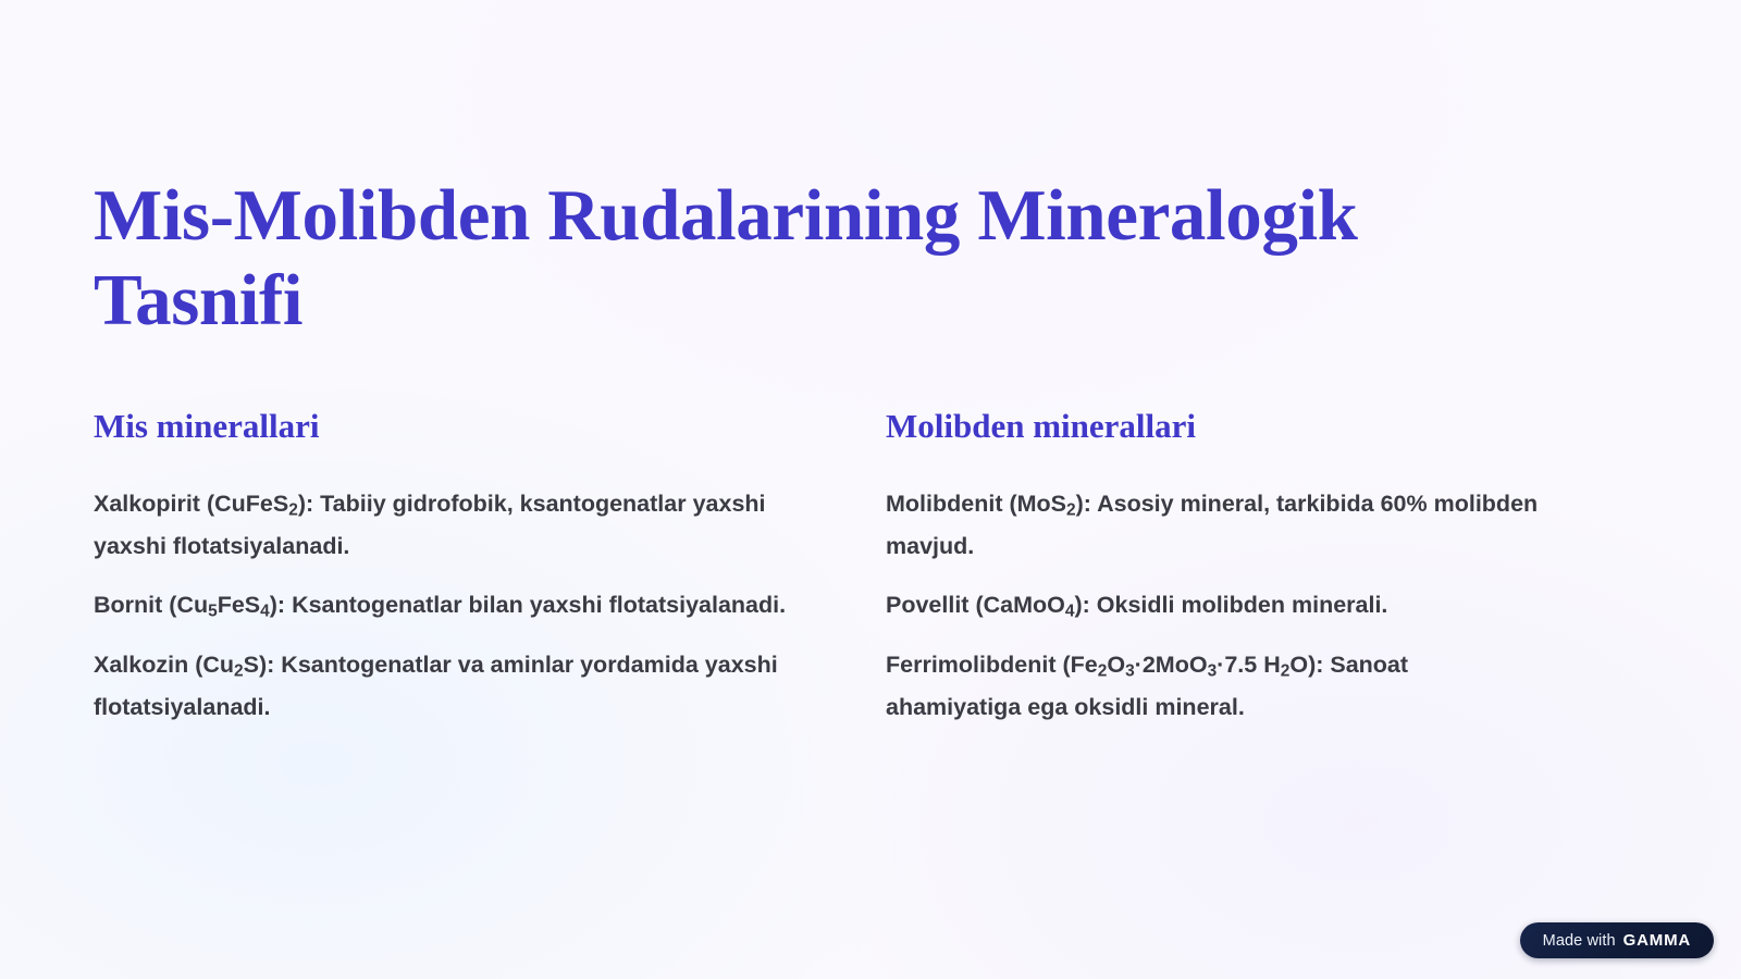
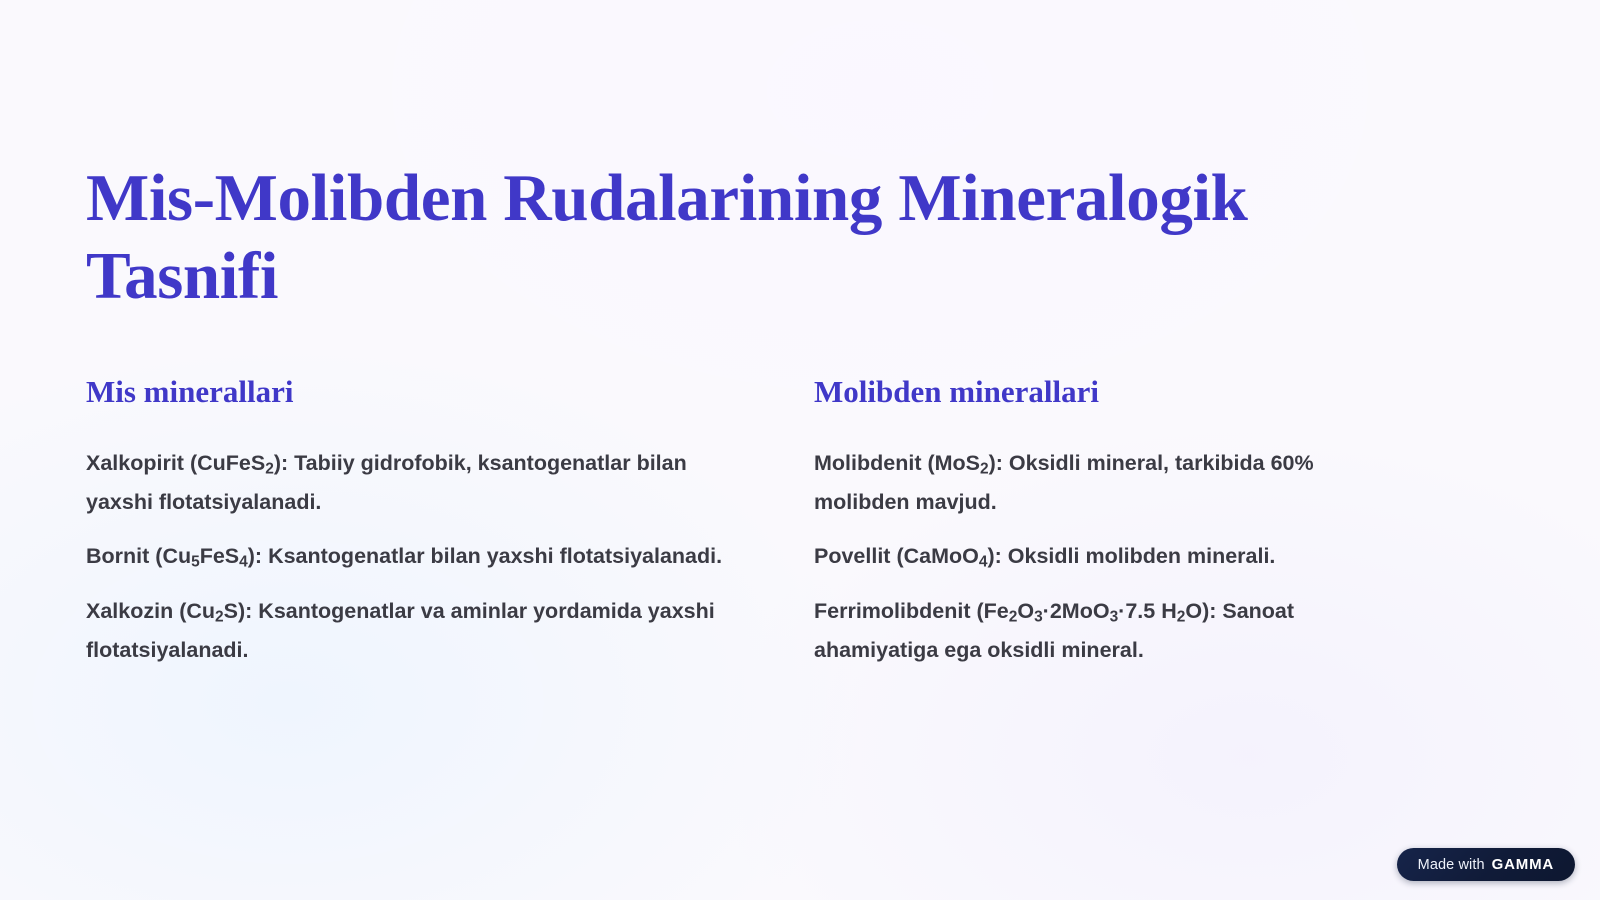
  Mis-Molibden Rudalarining Mineralogik Tasnifi
  Mis minerallari
- Xalkopirit (CuFeS2): Tabiiy gidrofobik, ksantogenatlar yaxshi yaxshi flotatsiyalanadi.
+ Xalkopirit (CuFeS2): Tabiiy gidrofobik, ksantogenatlar bilan yaxshi flotatsiyalanadi.
  Bornit (Cu5FeS4): Ksantogenatlar bilan yaxshi flotatsiyalanadi.
  Xalkozin (Cu2S): Ksantogenatlar va aminlar yordamida yaxshi flotatsiyalanadi.
  Molibden minerallari
- Molibdenit (MoS2): Asosiy mineral, tarkibida 60% molibden mavjud.
+ Molibdenit (MoS2): Oksidli mineral, tarkibida 60% molibden mavjud.
  Povellit (CaMoO4): Oksidli molibden minerali.
  Ferrimolibdenit (Fe2O3·2MoO3·7.5 H2O): Sanoat ahamiyatiga ega oksidli mineral.
  Made with
  GAMMA
